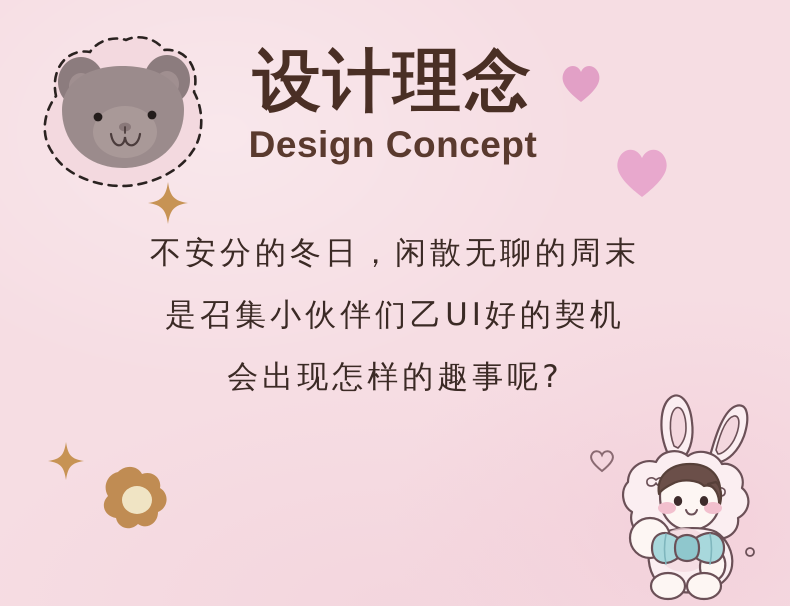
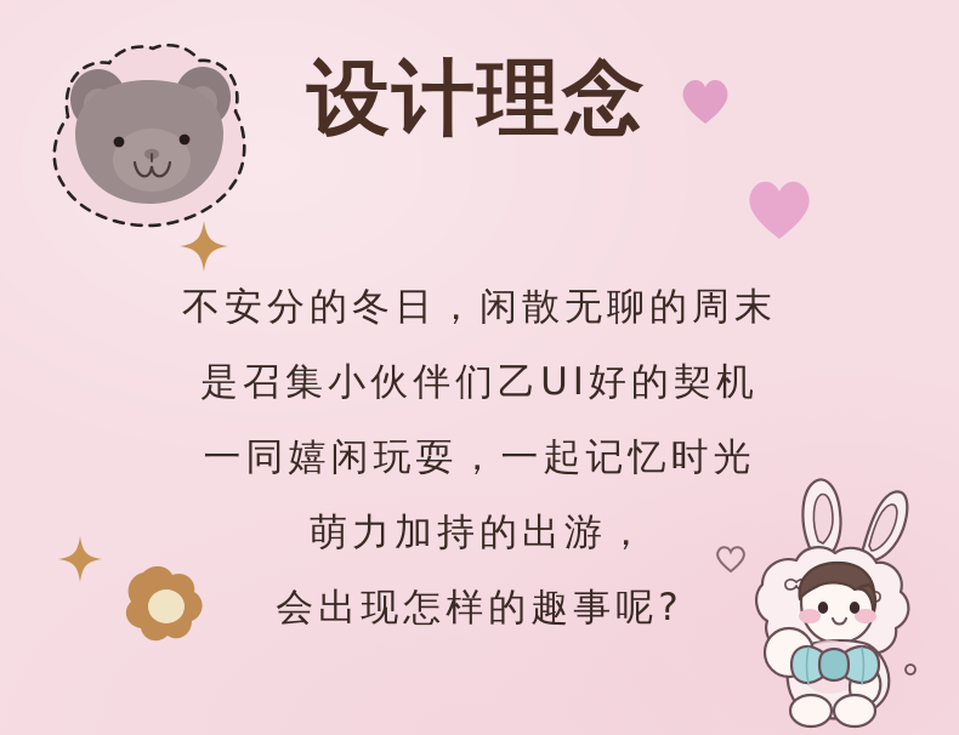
  设计理念
- Design Concept
  不安分的冬日，闲散无聊的周末
  是召集小伙伴们乙UI好的契机
+ 一同嬉闲玩耍，一起记忆时光
+ 萌力加持的出游，
  会出现怎样的趣事呢?
